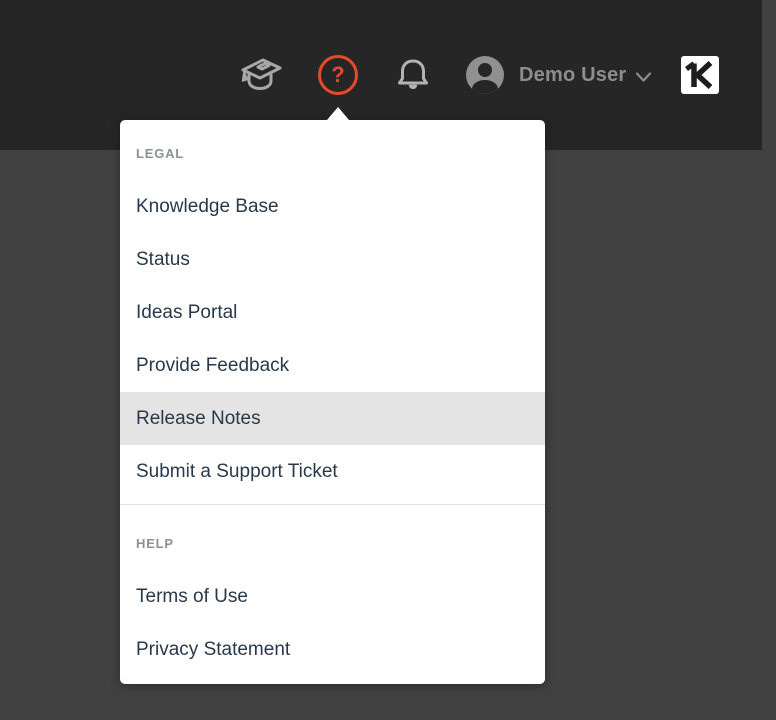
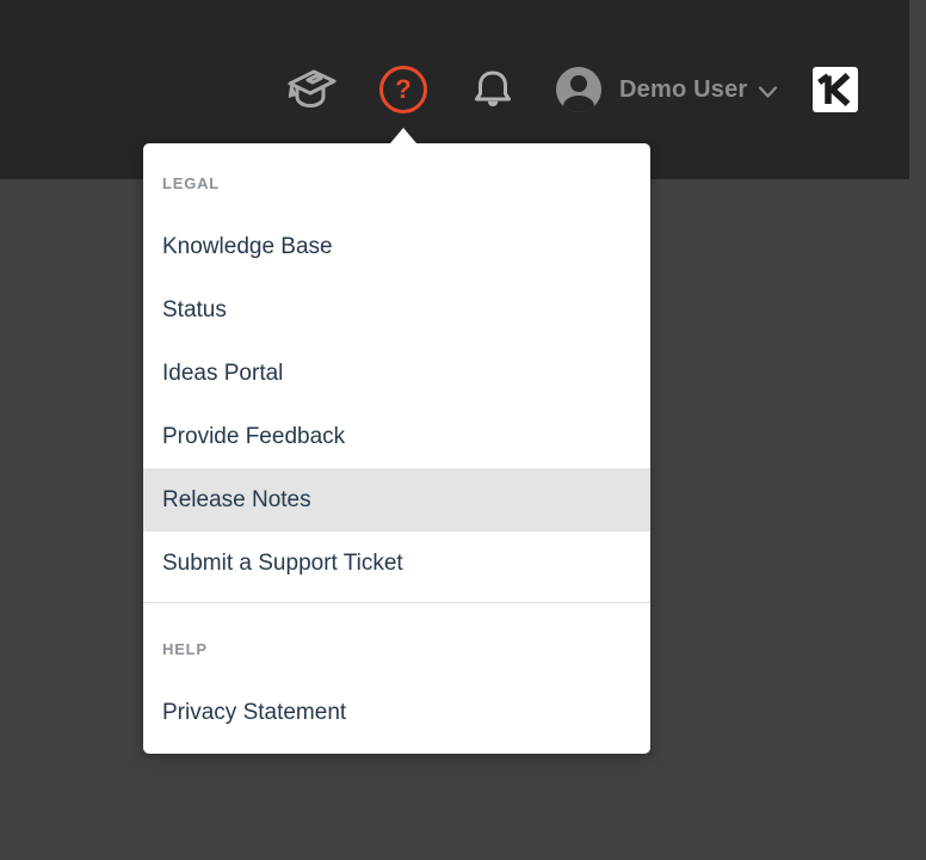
  ?
  Demo User
  LEGAL
  Knowledge Base
  Status
  Ideas Portal
  Provide Feedback
  Release Notes
  Submit a Support Ticket
  HELP
- Terms of Use
  Privacy Statement
